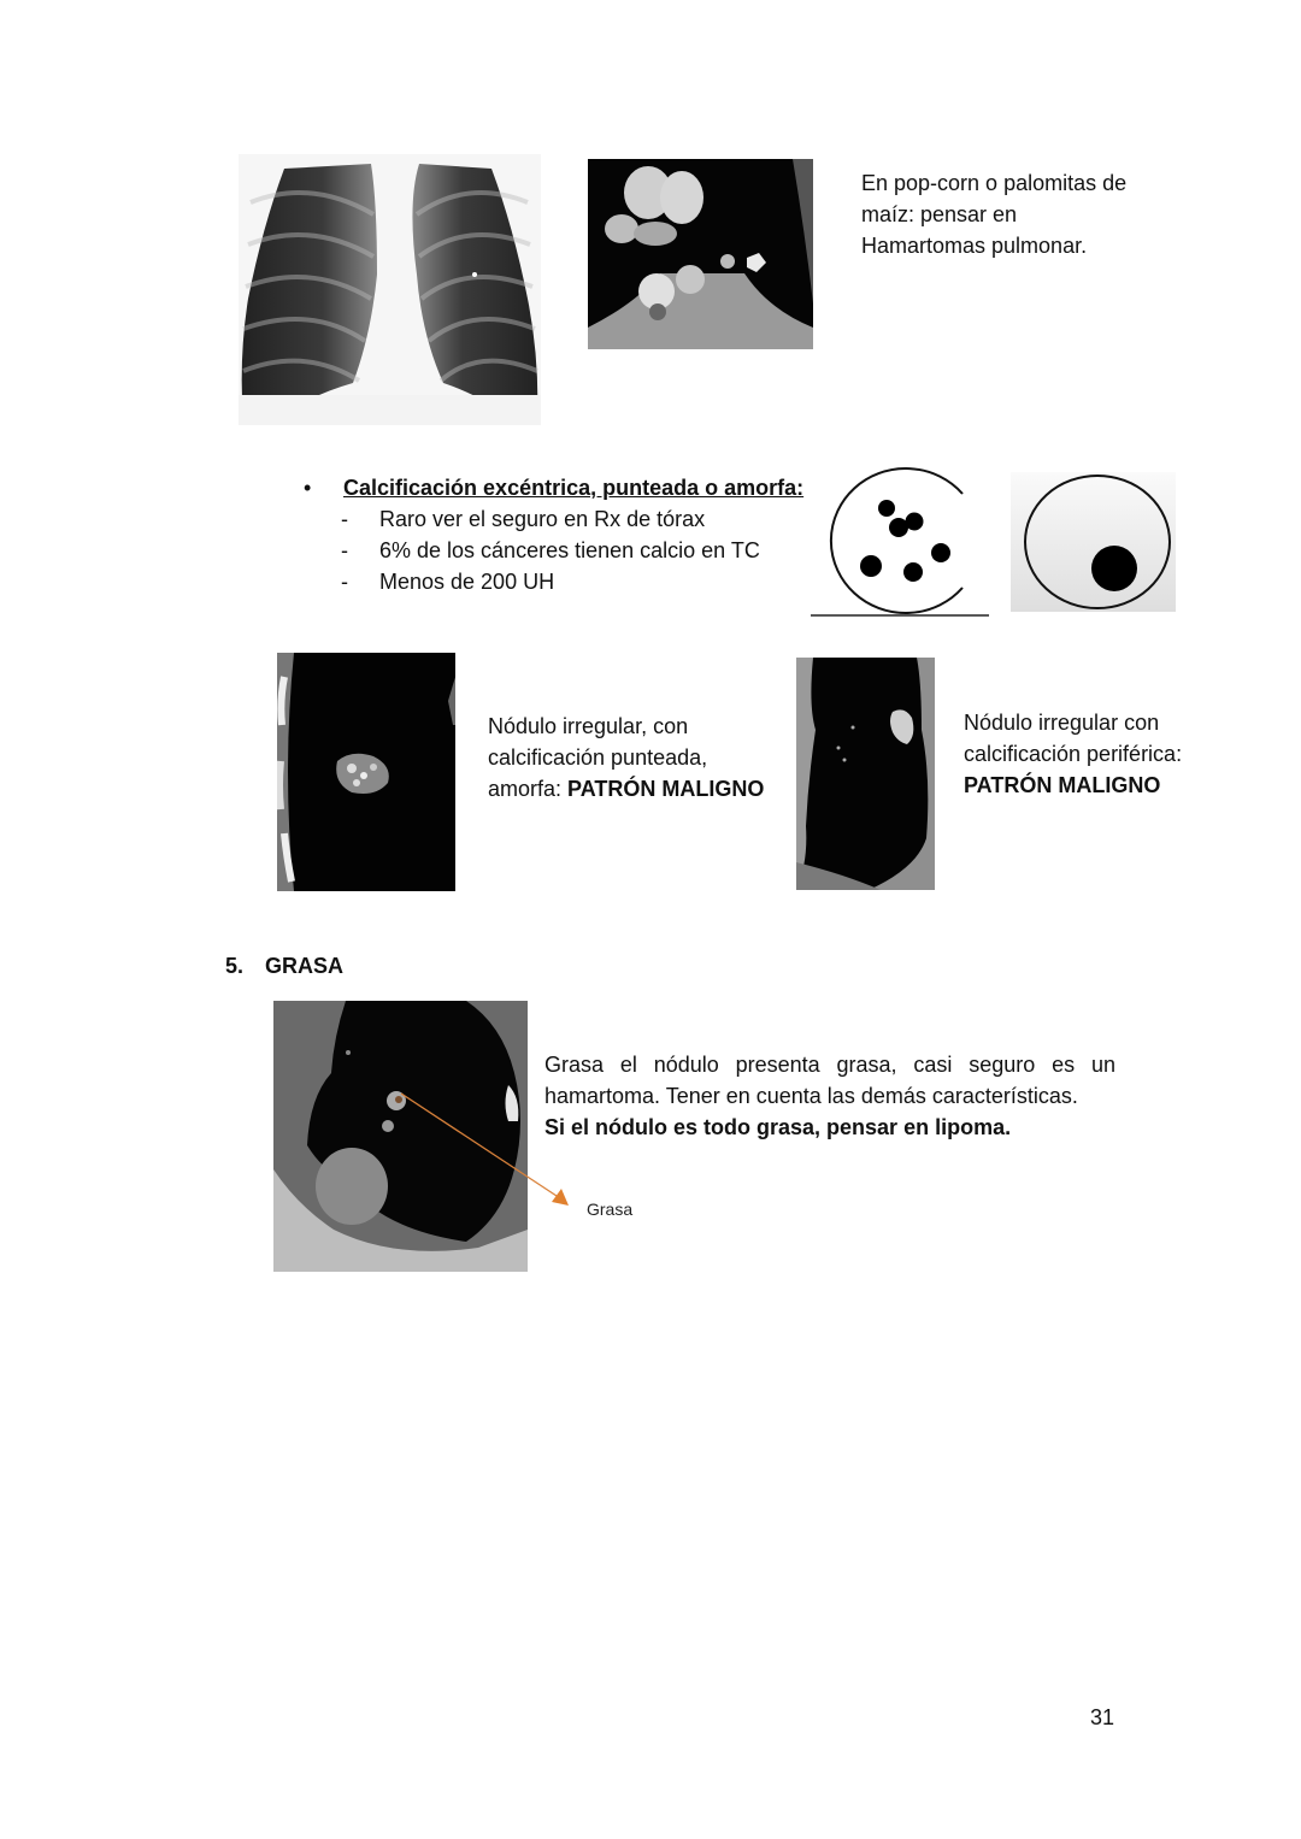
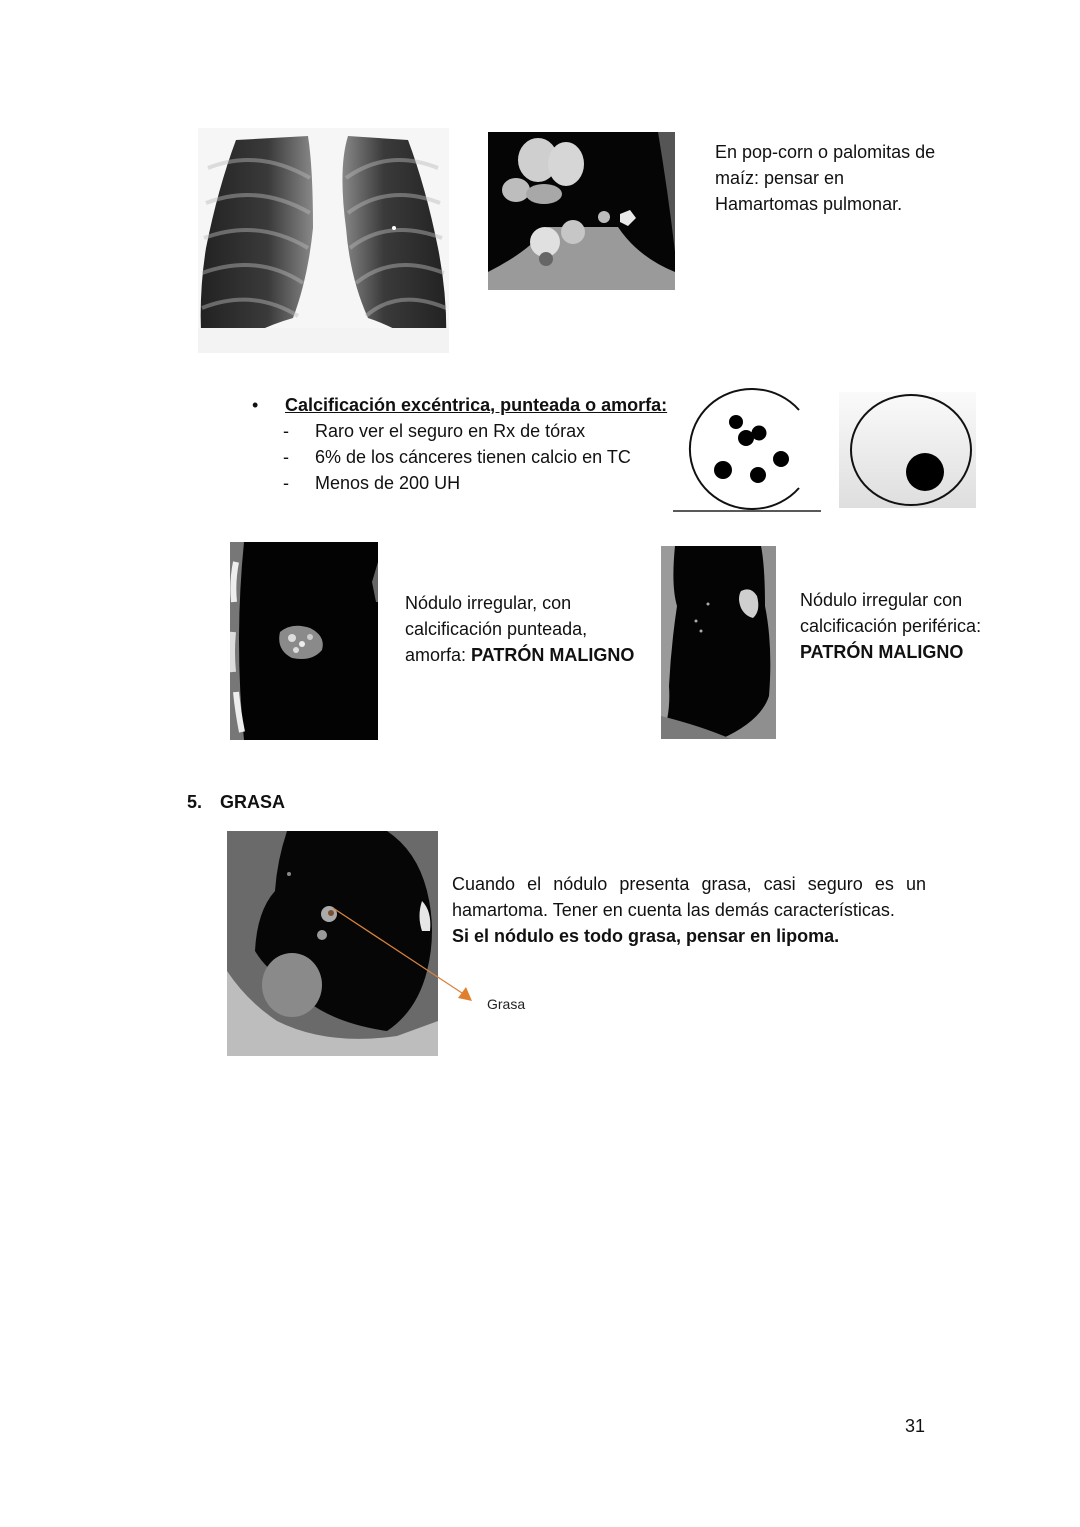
  En pop-corn o palomitas de
  maíz: pensar en
  Hamartomas pulmonar.
  •
  Calcificación excéntrica, punteada o amorfa:
  -
  Raro ver el seguro en Rx de tórax
  -
  6% de los cánceres tienen calcio en TC
  -
  Menos de 200 UH
  Nódulo irregular, con
  calcificación punteada,
  amorfa: PATRÓN MALIGNO
  Nódulo irregular con
  calcificación periférica:
  PATRÓN MALIGNO
  5.
  GRASA
  Grasa
- Grasa el nódulo presenta grasa, casi seguro es un
+ Cuando el nódulo presenta grasa, casi seguro es un
  hamartoma. Tener en cuenta las demás características.
  Si el nódulo es todo grasa, pensar en lipoma.
  31
